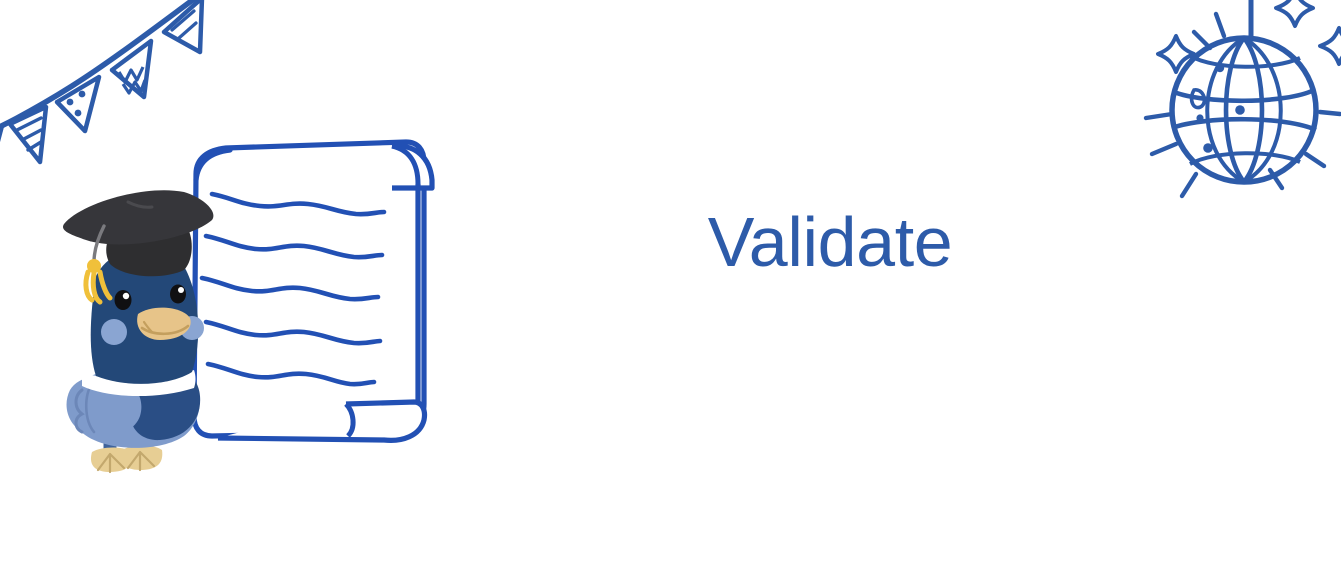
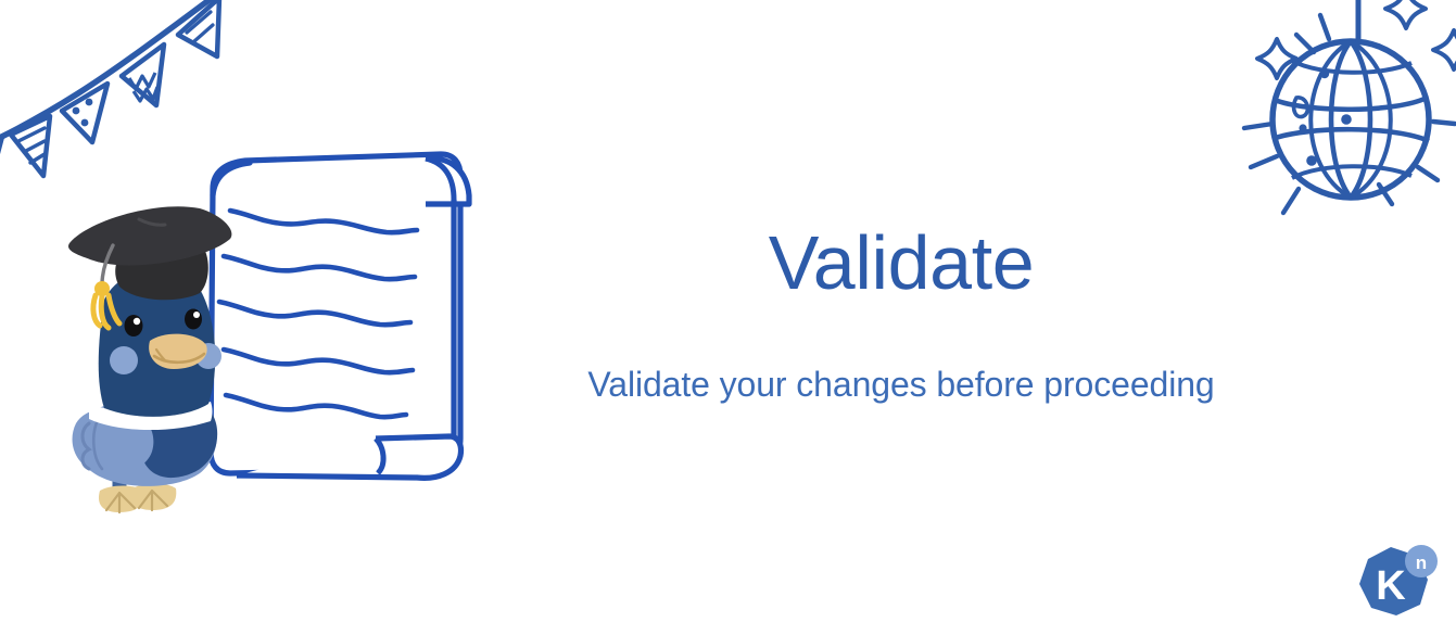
  Validate
+ Validate your changes before proceeding
+ K
+ n
